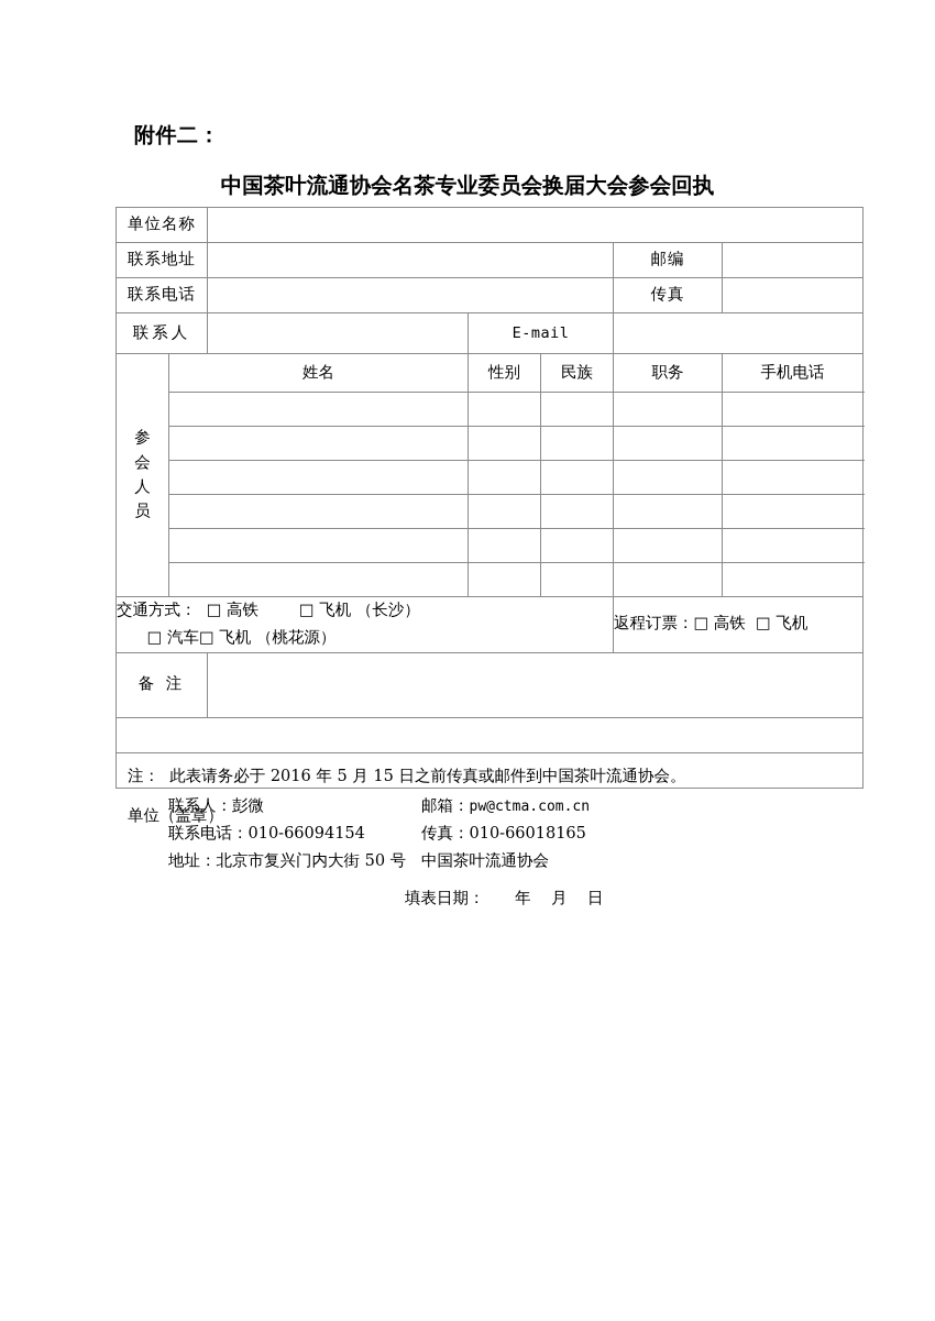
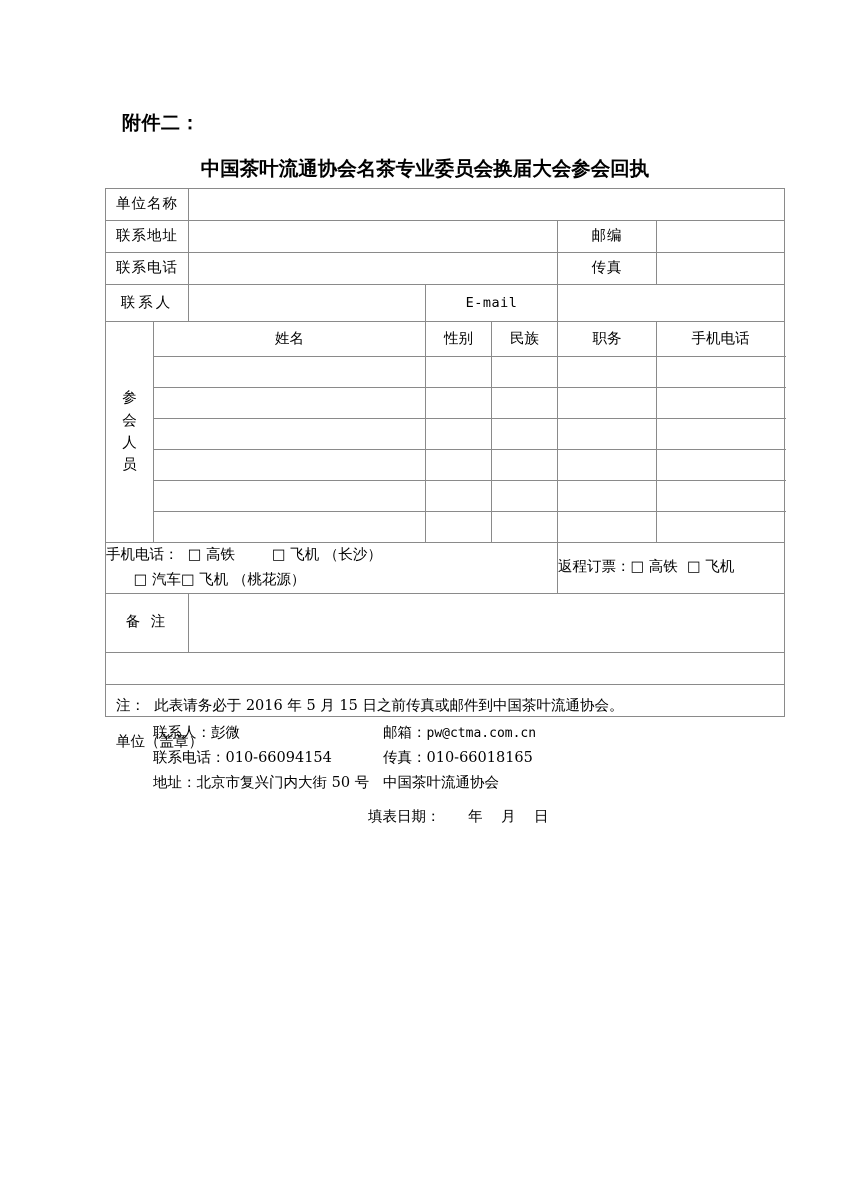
  附件二：
  中国茶叶流通协会名茶专业委员会换届大会参会回执
  单位名称
  联系地址		邮编
  联系电话		传真
  联系人		E-mail
  参 会 人 员	姓名	性别	民族	职务	手机电话
- 交通方式： □ 高铁 □ 飞机 （长沙） □ 汽车□ 飞机 （桃花源）	返程订票：□ 高铁 □ 飞机
+ 手机电话： □ 高铁 □ 飞机 （长沙） □ 汽车□ 飞机 （桃花源）	返程订票：□ 高铁 □ 飞机
  备 注
  单位（盖章） 填表日期： 年 月 日
  注： 此表请务必于 2016 年 5 月 15 日之前传真或邮件到中国茶叶流通协会。 联系人：彭微 邮箱：pw@ctma.com.cn 联系电话：010-66094154 传真：010-66018165 地址：北京市复兴门内大街 50 号 中国茶叶流通协会
